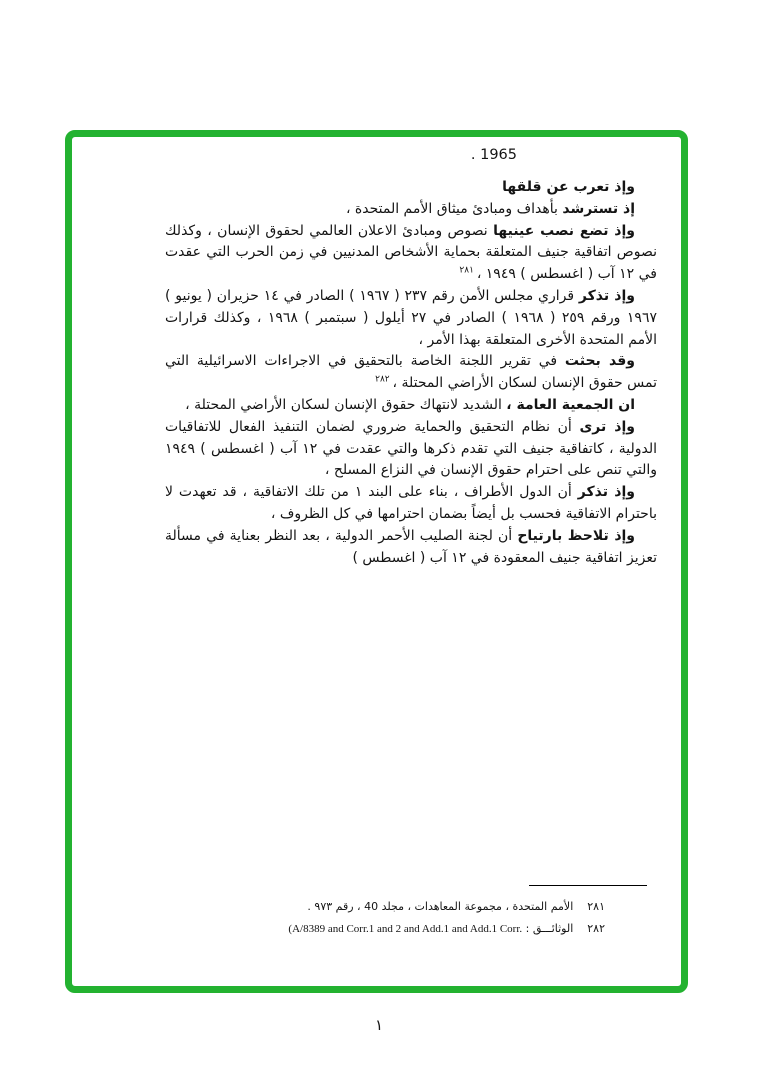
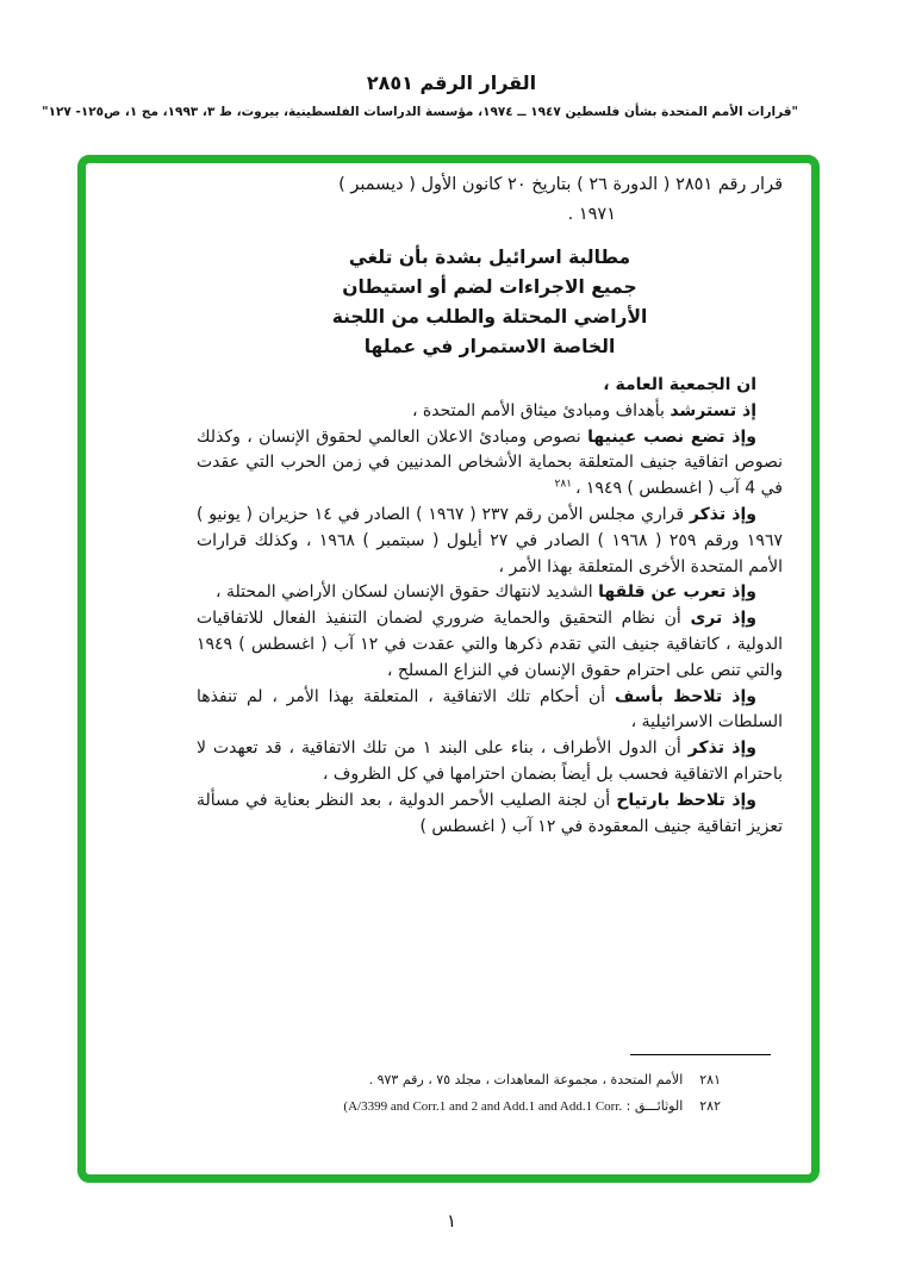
+ القرار الرقم ٢٨٥١
+ "قرارات الأمم المتحدة بشأن فلسطين ١٩٤٧ ــ ١٩٧٤، مؤسسة الدراسات الفلسطينية، بيروت، ط ٣، ١٩٩٣، مج ١، ص١٢٥- ١٢٧"
+ قرار رقم ٢٨٥١ ( الدورة ٢٦ ) بتاريخ ٢٠ كانون الأول ( ديسمبر )
- 1965 .
+ ١٩٧١ .
+ مطالبة اسرائيل بشدة بأن تلغي
+ جميع الاجراءات لضم أو استيطان
+ الأراضي المحتلة والطلب من اللجنة
+ الخاصة الاستمرار في عملها
- وإذ تعرب عن قلقها
+ ان الجمعية العامة ،
  إذ تسترشد بأهداف ومبادئ ميثاق الأمم المتحدة ،
- وإذ تضع نصب عينيها نصوص ومبادئ الاعلان العالمي لحقوق الإنسان ، وكذلك نصوص اتفاقية جنيف المتعلقة بحماية الأشخاص المدنيين في زمن الحرب التي عقدت في ١٢ آب ( اغسطس ) ١٩٤٩ ، ٢٨١
+ وإذ تضع نصب عينيها نصوص ومبادئ الاعلان العالمي لحقوق الإنسان ، وكذلك نصوص اتفاقية جنيف المتعلقة بحماية الأشخاص المدنيين في زمن الحرب التي عقدت في 4 آب ( اغسطس ) ١٩٤٩ ، ٢٨١
  وإذ تذكر قراري مجلس الأمن رقم ٢٣٧ ( ١٩٦٧ ) الصادر في ١٤ حزيران ( يونيو ) ١٩٦٧ ورقم ٢٥٩ ( ١٩٦٨ ) الصادر في ٢٧ أيلول ( سبتمبر ) ١٩٦٨ ، وكذلك قرارات الأمم المتحدة الأخرى المتعلقة بهذا الأمر ،
- وقد بحثت في تقرير اللجنة الخاصة بالتحقيق في الاجراءات الاسرائيلية التي تمس حقوق الإنسان لسكان الأراضي المحتلة ، ٢٨٢
- ان الجمعية العامة ، الشديد لانتهاك حقوق الإنسان لسكان الأراضي المحتلة ،
+ وإذ تعرب عن قلقها الشديد لانتهاك حقوق الإنسان لسكان الأراضي المحتلة ،
  وإذ ترى أن نظام التحقيق والحماية ضروري لضمان التنفيذ الفعال للاتفاقيات الدولية ، كاتفاقية جنيف التي تقدم ذكرها والتي عقدت في ١٢ آب ( اغسطس ) ١٩٤٩ والتي تنص على احترام حقوق الإنسان في النزاع المسلح ،
+ وإذ تلاحظ بأسف أن أحكام تلك الاتفاقية ، المتعلقة بهذا الأمر ، لم تنفذها السلطات الاسرائيلية ،
  وإذ تذكر أن الدول الأطراف ، بناء على البند ١ من تلك الاتفاقية ، قد تعهدت لا باحترام الاتفاقية فحسب بل أيضاً بضمان احترامها في كل الظروف ،
  وإذ تلاحظ بارتياح أن لجنة الصليب الأحمر الدولية ، بعد النظر بعناية في مسألة تعزيز اتفاقية جنيف المعقودة في ١٢ آب ( اغسطس )
  ٢٨١
- الأمم المتحدة ، مجموعة المعاهدات ، مجلد 40 ، رقم ٩٧٣ .
+ الأمم المتحدة ، مجموعة المعاهدات ، مجلد ٧٥ ، رقم ٩٧٣ .
  ٢٨٢
- الوثائـــق : (A/8389 and Corr.1 and 2 and Add.1 and Add.1 Corr.
+ الوثائـــق : (A/3399 and Corr.1 and 2 and Add.1 and Add.1 Corr.
  ١
